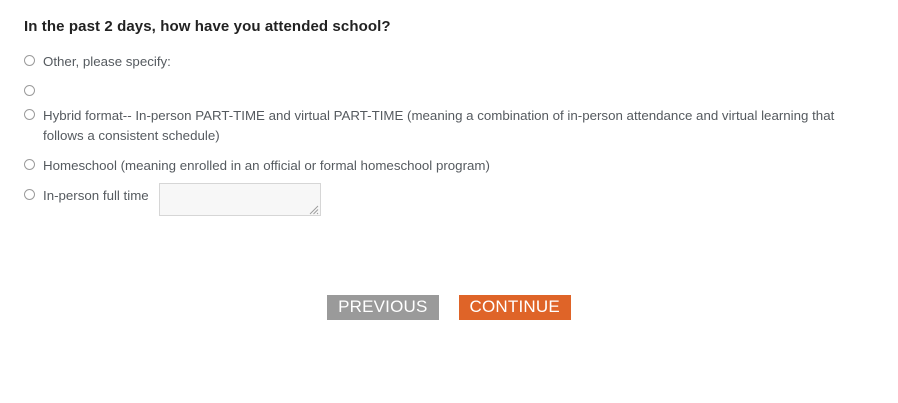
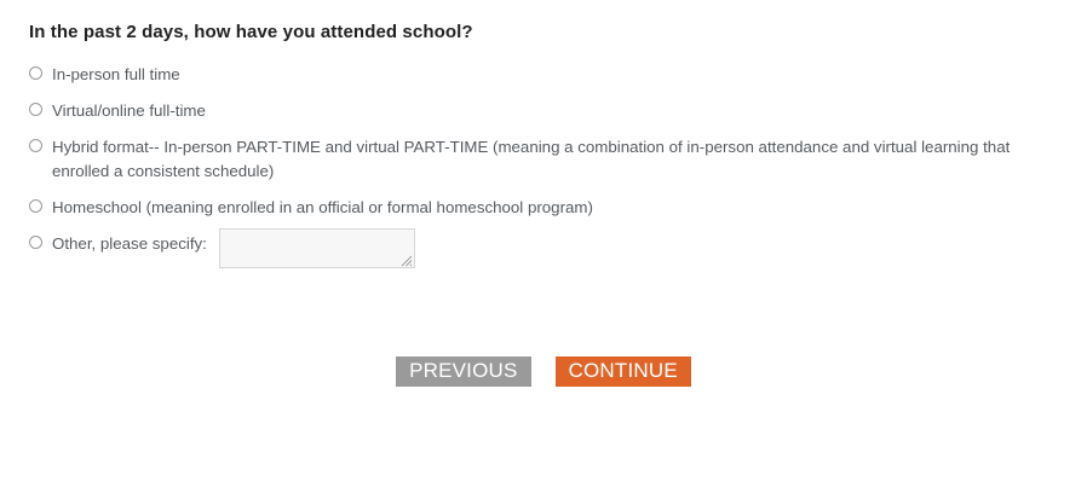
  In the past 2 days, how have you attended school?
- Other, please specify:
+ In-person full time
+ Virtual/online full-time
- Hybrid format-- In-person PART-TIME and virtual PART-TIME (meaning a combination of in-person attendance and virtual learning that follows a consistent schedule)
+ Hybrid format-- In-person PART-TIME and virtual PART-TIME (meaning a combination of in-person attendance and virtual learning that enrolled a consistent schedule)
  Homeschool (meaning enrolled in an official or formal homeschool program)
- In-person full time
+ Other, please specify:
  PREVIOUS
  CONTINUE
